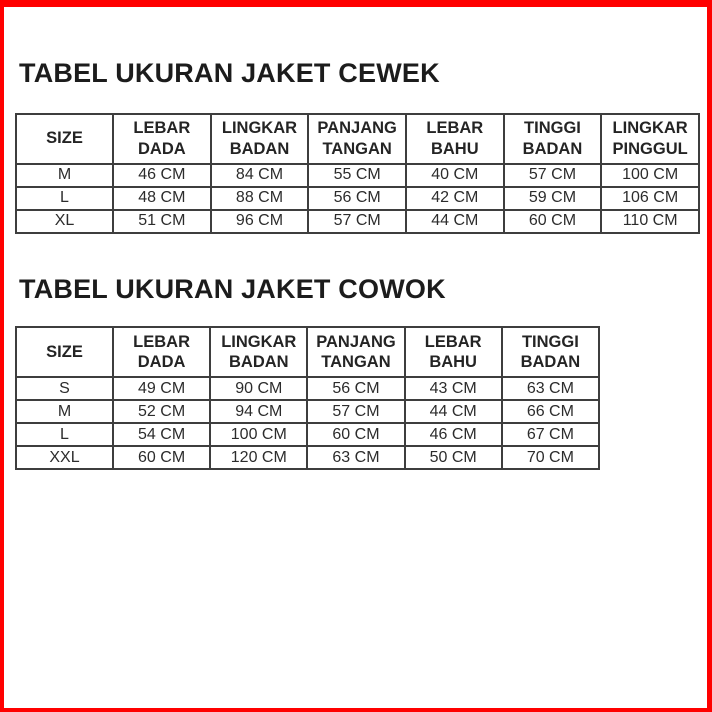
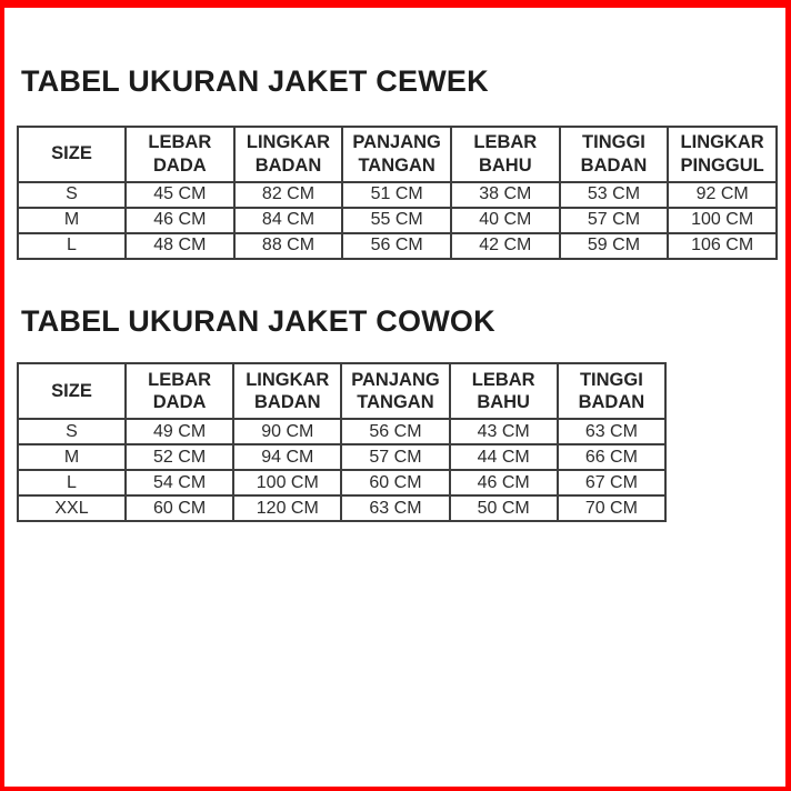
  TABEL UKURAN JAKET CEWEK
  SIZE	LEBAR DADA	LINGKAR BADAN	PANJANG TANGAN	LEBAR BAHU	TINGGI BADAN	LINGKAR PINGGUL
+ S	45 CM	82 CM	51 CM	38 CM	53 CM	92 CM
  M	46 CM	84 CM	55 CM	40 CM	57 CM	100 CM
  L	48 CM	88 CM	56 CM	42 CM	59 CM	106 CM
- XL	51 CM	96 CM	57 CM	44 CM	60 CM	110 CM
  TABEL UKURAN JAKET COWOK
  SIZE	LEBAR DADA	LINGKAR BADAN	PANJANG TANGAN	LEBAR BAHU	TINGGI BADAN
  S	49 CM	90 CM	56 CM	43 CM	63 CM
  M	52 CM	94 CM	57 CM	44 CM	66 CM
  L	54 CM	100 CM	60 CM	46 CM	67 CM
  XXL	60 CM	120 CM	63 CM	50 CM	70 CM
